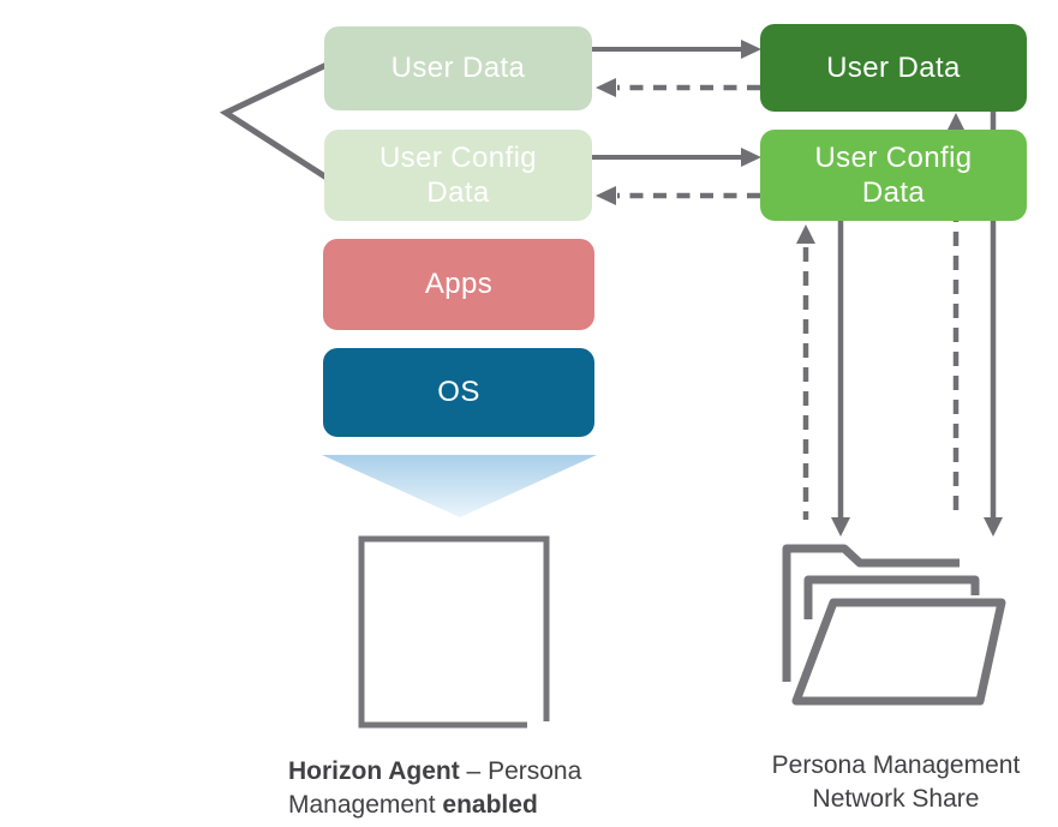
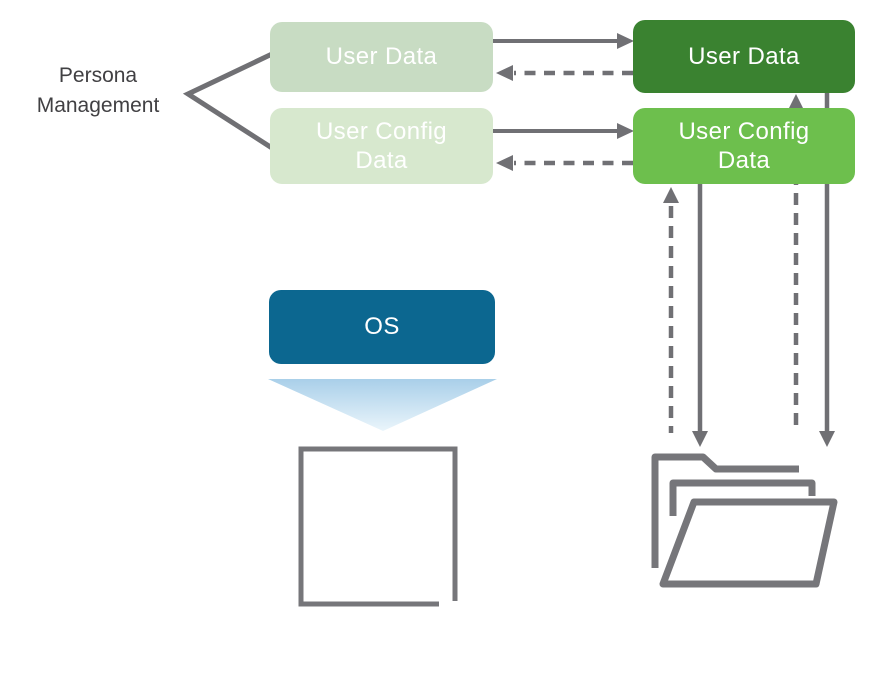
+ Persona
+ Management
  User Data
  User Config
  Data
- Apps
  OS
  User Data
  User Config
  Data
- Horizon Agent – Persona
- Management enabled
- Persona Management
- Network Share
